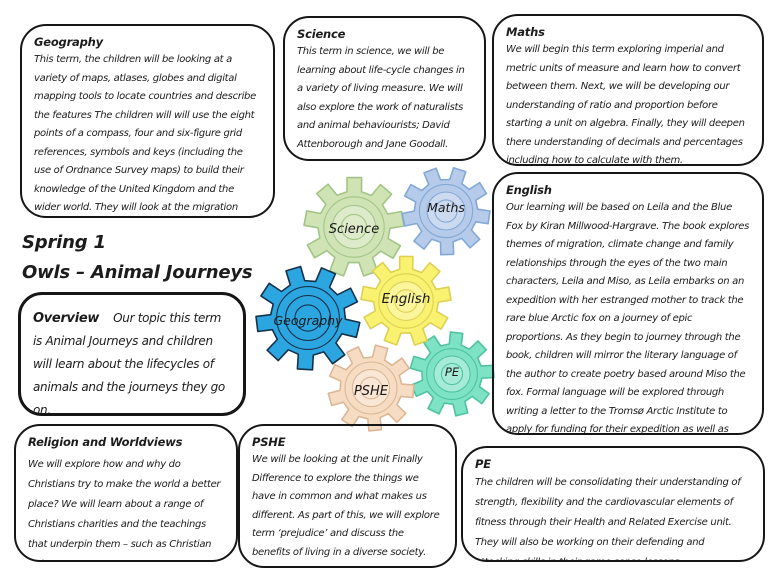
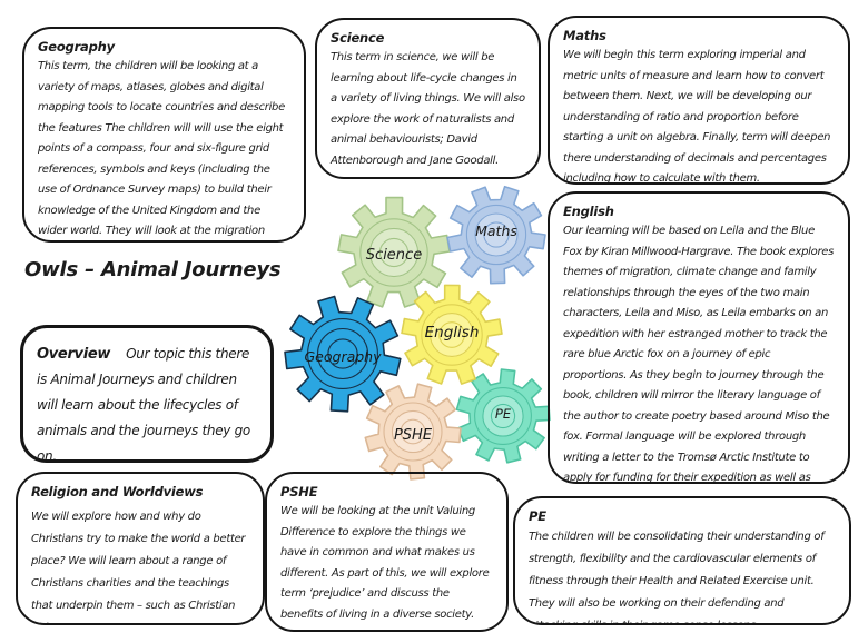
  Science
  Maths
  PE
  PSHE
  English
  Geography
- Spring 1
  Owls – Animal Journeys
  Geography
  This term, the children will be looking at a variety of maps, atlases, globes and digital mapping tools to locate countries and describe the features The children will will use the eight points of a compass, four and six-figure grid references, symbols and keys (including the use of Ordnance Survey maps) to build their knowledge of the United Kingdom and the wider world. They will look at the migration
  Science
- This term in science, we will be learning about life-cycle changes in a variety of living measure. We will also explore the work of naturalists and animal behaviourists; David Attenborough and Jane Goodall.
+ This term in science, we will be learning about life-cycle changes in a variety of living things. We will also explore the work of naturalists and animal behaviourists; David Attenborough and Jane Goodall.
  Maths
- We will begin this term exploring imperial and metric units of measure and learn how to convert between them. Next, we will be developing our understanding of ratio and proportion before starting a unit on algebra. Finally, they will deepen there understanding of decimals and percentages including how to calculate with them.
+ We will begin this term exploring imperial and metric units of measure and learn how to convert between them. Next, we will be developing our understanding of ratio and proportion before starting a unit on algebra. Finally, term will deepen there understanding of decimals and percentages including how to calculate with them.
  English
  Our learning will be based on Leila and the Blue Fox by Kiran Millwood-Hargrave. The book explores themes of migration, climate change and family relationships through the eyes of the two main characters, Leila and Miso, as Leila embarks on an expedition with her estranged mother to track the rare blue Arctic fox on a journey of epic proportions. As they begin to journey through the book, children will mirror the literary language of the author to create poetry based around Miso the fox. Formal language will be explored through writing a letter to the Tromsø Arctic Institute to apply for funding for their expedition as well as
- Overview Our topic this term is Animal Journeys and children will learn about the lifecycles of animals and the journeys they go on.
+ Overview Our topic this there is Animal Journeys and children will learn about the lifecycles of animals and the journeys they go on.
  Religion and Worldviews
  We will explore how and why do Christians try to make the world a better place? We will learn about a range of Christians charities and the teachings that underpin them – such as Christian
  PSHE
- We will be looking at the unit Finally Difference to explore the things we have in common and what makes us different. As part of this, we will explore term ‘prejudice’ and discuss the benefits of living in a diverse society.
+ We will be looking at the unit Valuing Difference to explore the things we have in common and what makes us different. As part of this, we will explore term ‘prejudice’ and discuss the benefits of living in a diverse society.
  PE
  The children will be consolidating their understanding of strength, flexibility and the cardiovascular elements of fitness through their Health and Related Exercise unit. They will also be working on their defending and
